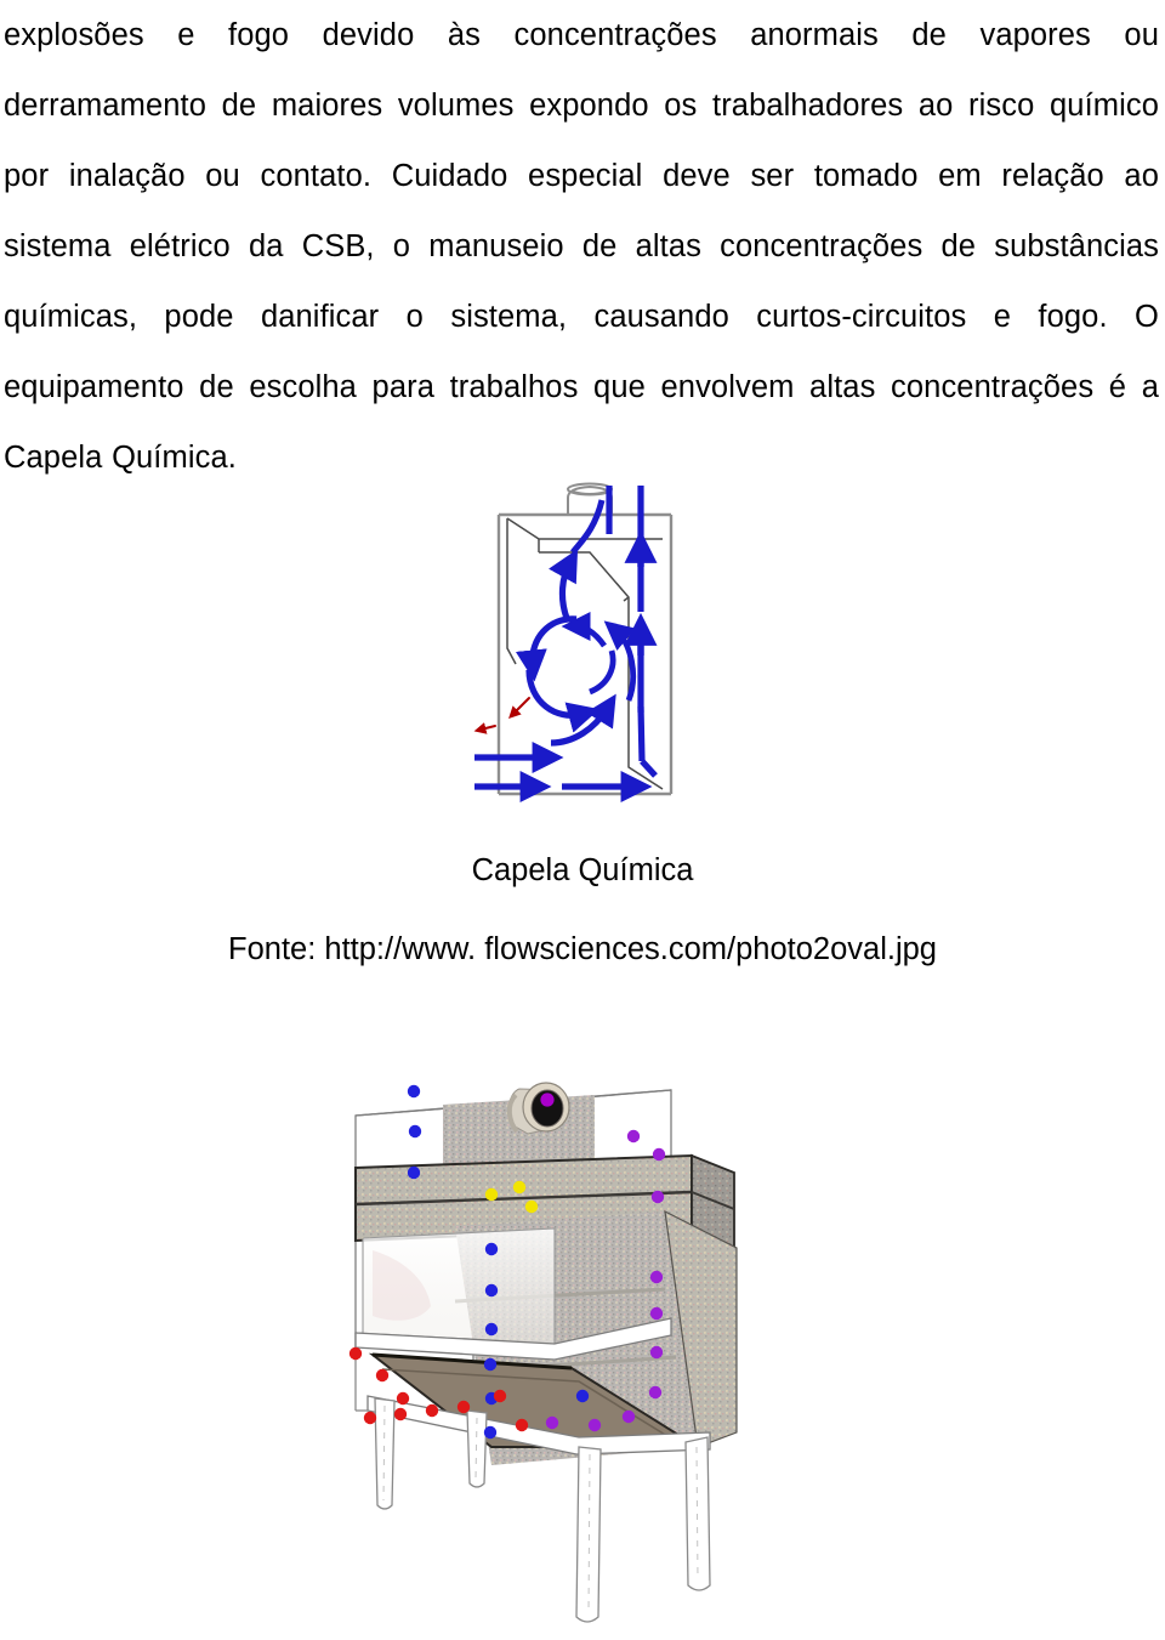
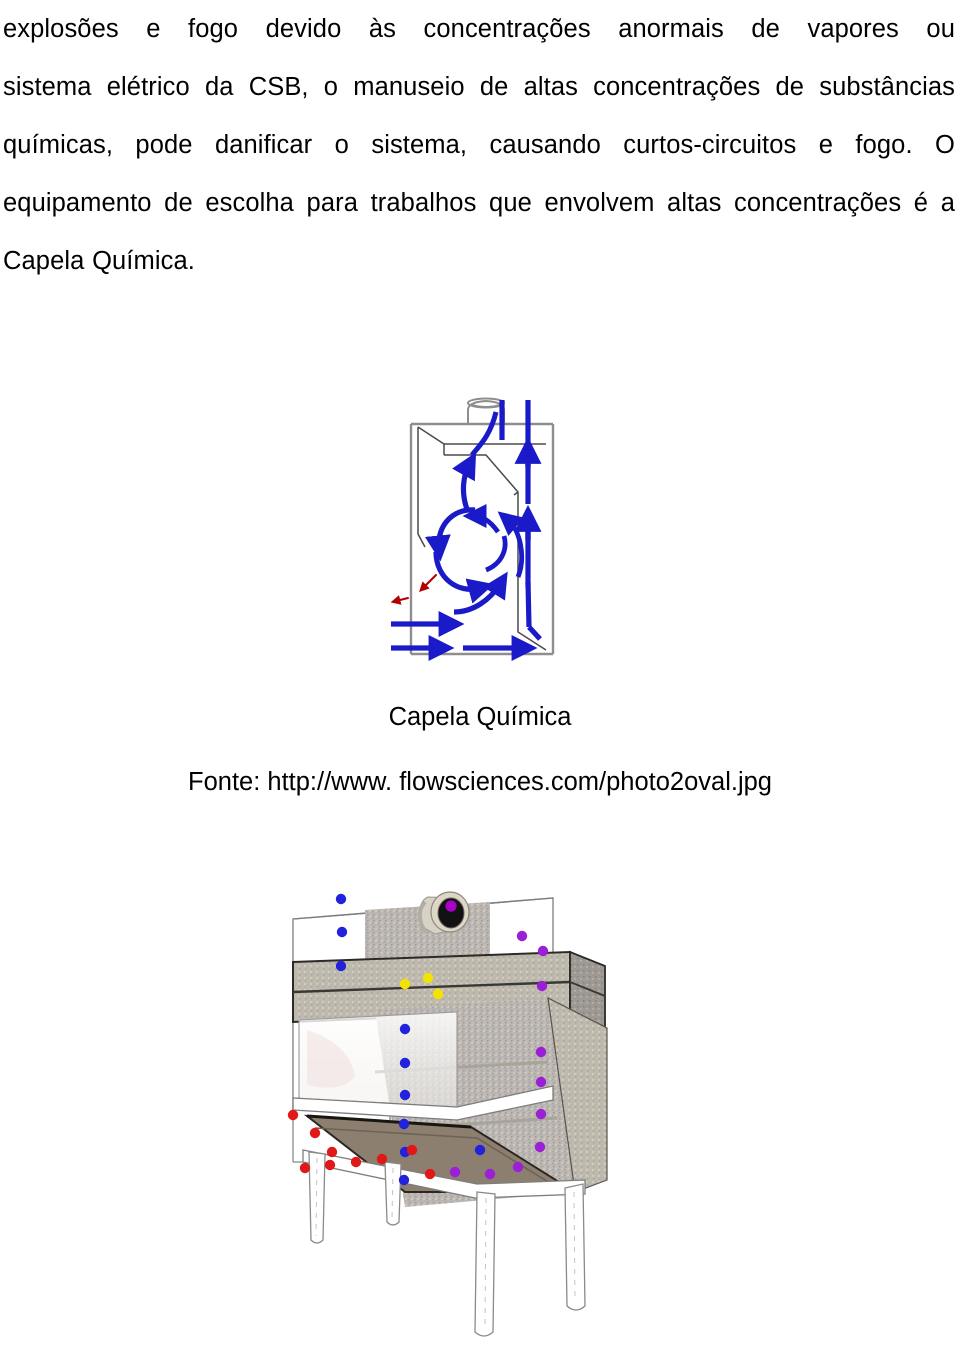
  explosões e fogo devido às concentrações anormais de vapores ou
- derramamento de maiores volumes expondo os trabalhadores ao risco químico
- por inalação ou contato. Cuidado especial deve ser tomado em relação ao
  sistema elétrico da CSB, o manuseio de altas concentrações de substâncias
  químicas, pode danificar o sistema, causando curtos-circuitos e fogo. O
  equipamento de escolha para trabalhos que envolvem altas concentrações é a
  Capela Química.
  Capela Química
  Fonte: http://www. flowsciences.com/photo2oval.jpg
